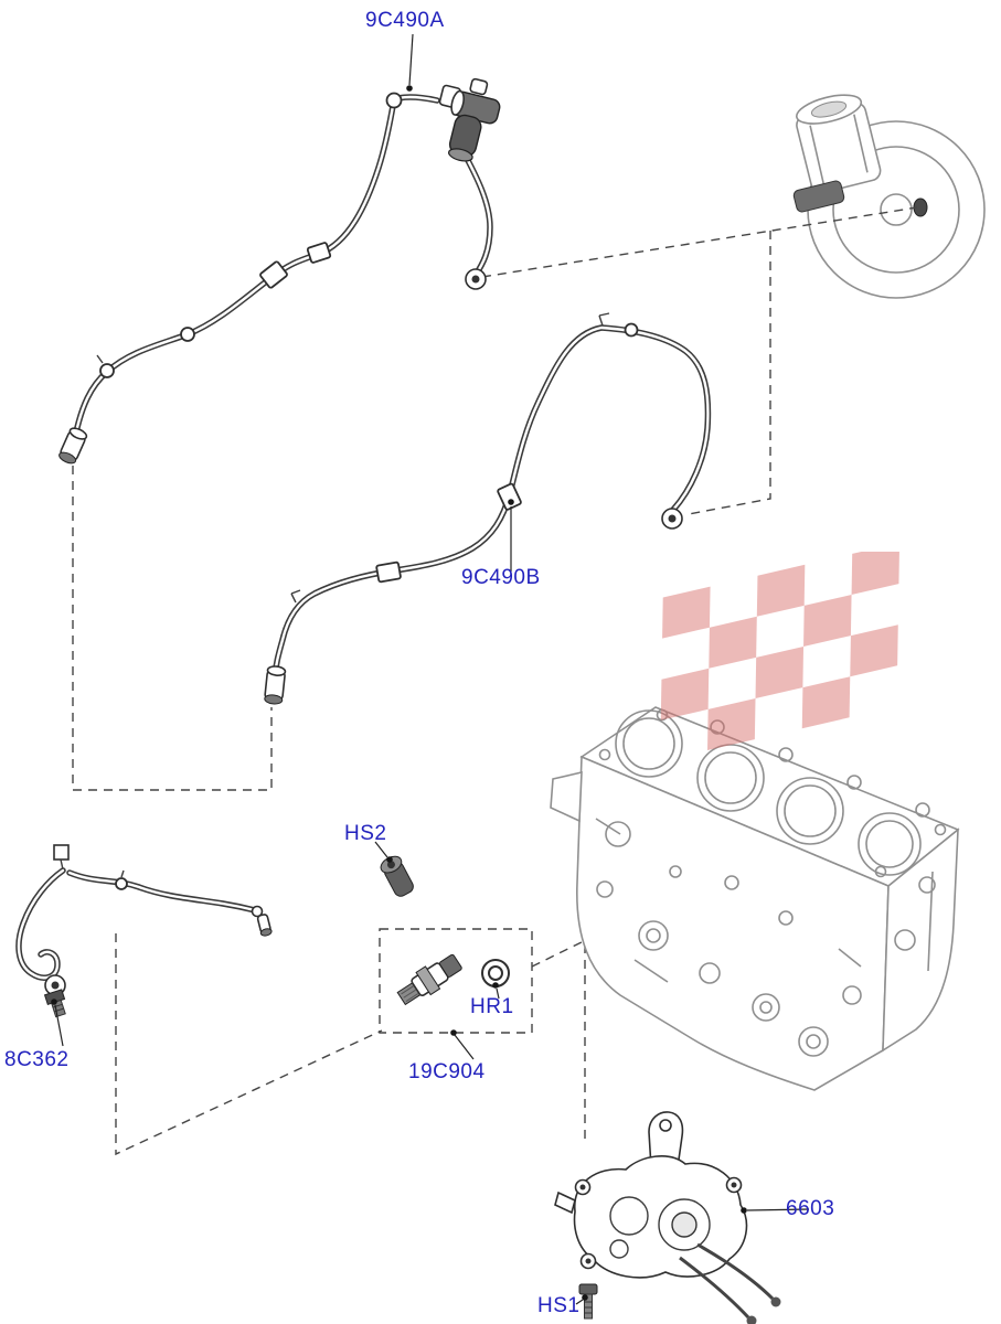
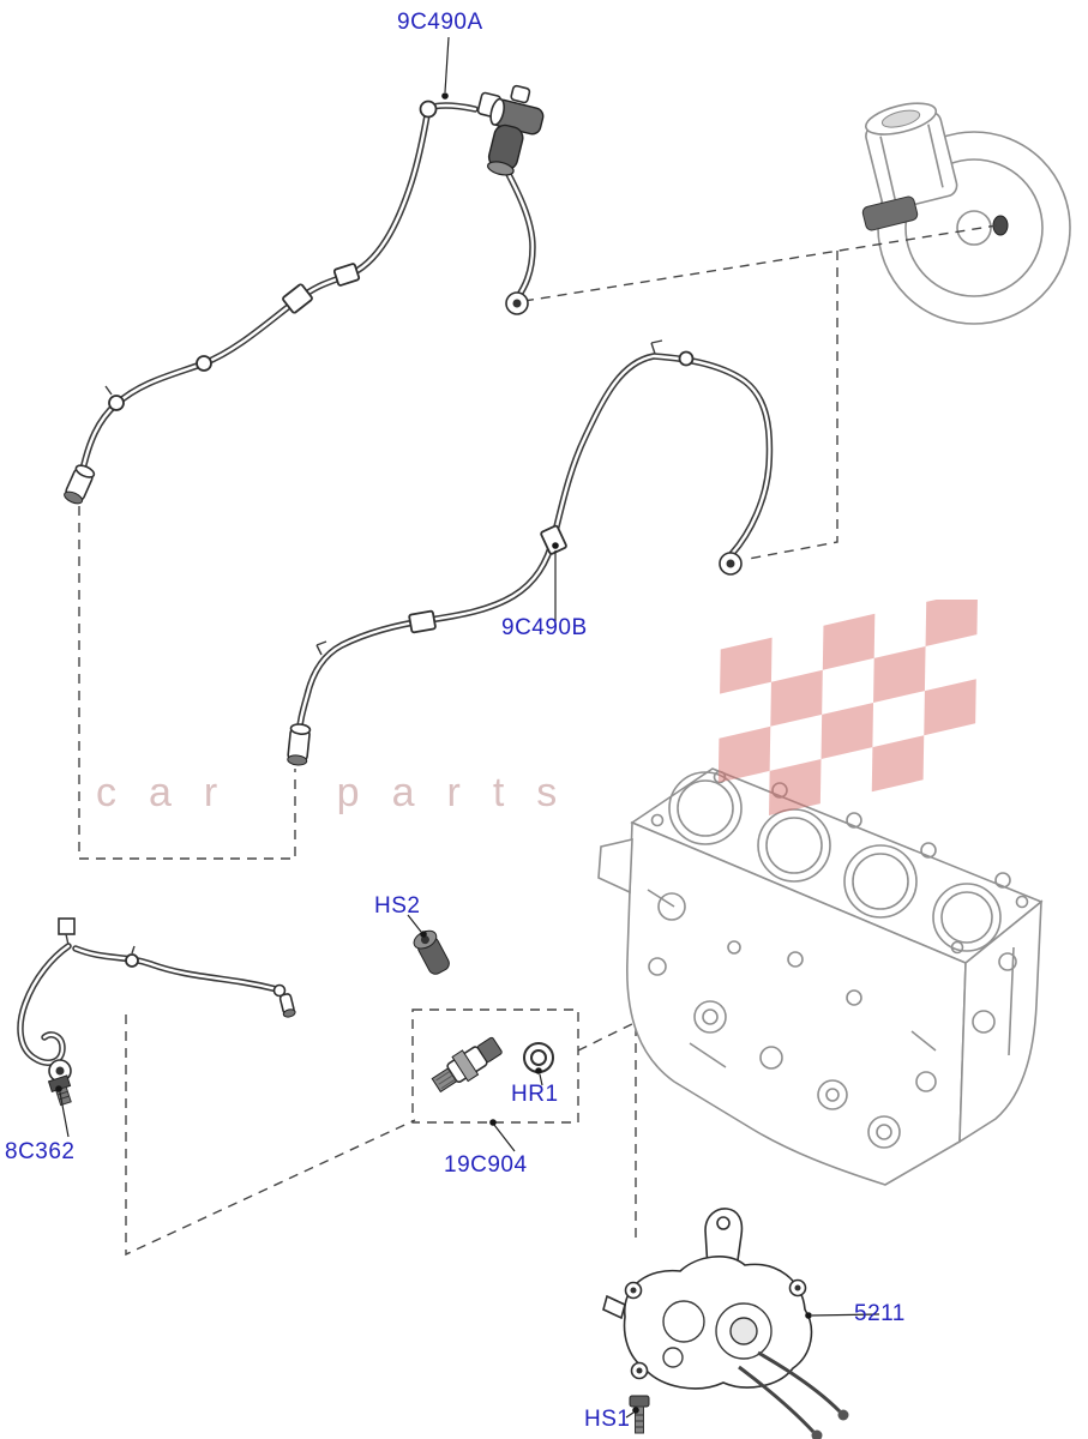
+ car parts
  9C490A
  9C490B
  HS2
  HR1
  19C904
  8C362
- 6603
+ 5211
  HS1
